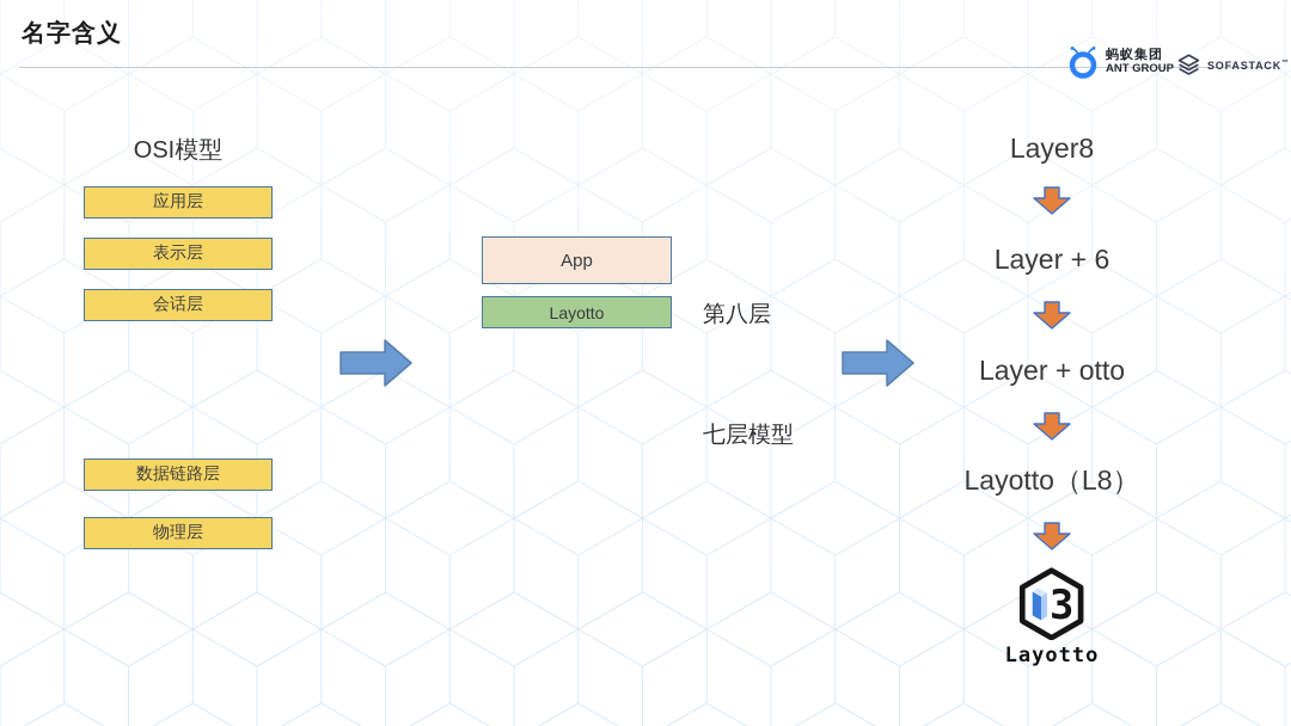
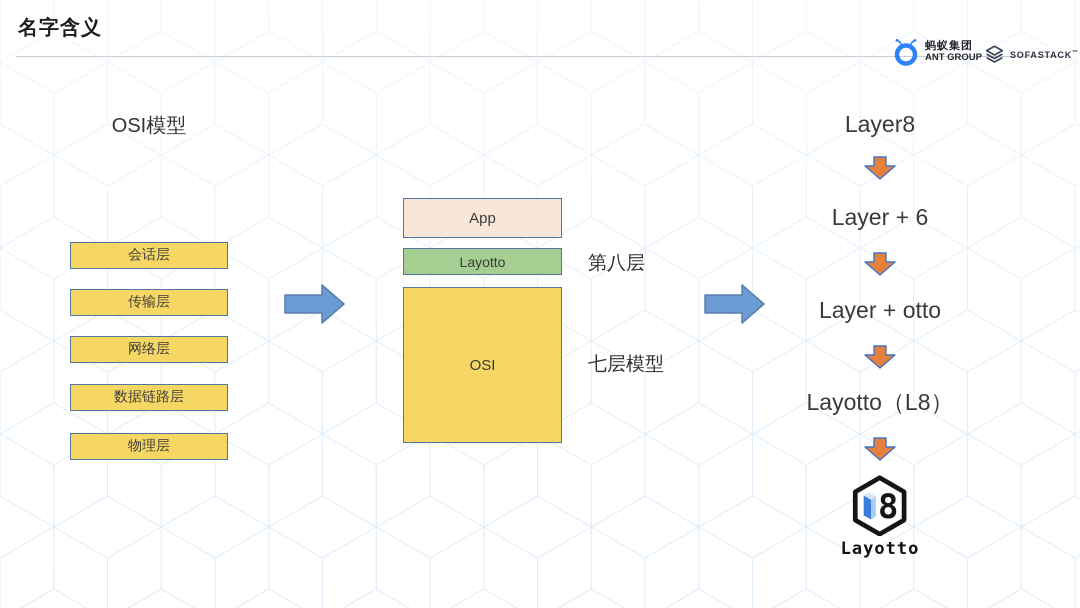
  名字含义
  蚂蚁集团
  ANT GROUP
  SOFASTACK
  OSI模型
- 应用层
- 表示层
  会话层
+ 传输层
+ 网络层
  数据链路层
  物理层
  App
  Layotto
+ OSI
  第八层
  七层模型
  Layer8
  Layer + 6
  Layer + otto
  Layotto（L8）
- 3
+ 8
  Layotto
